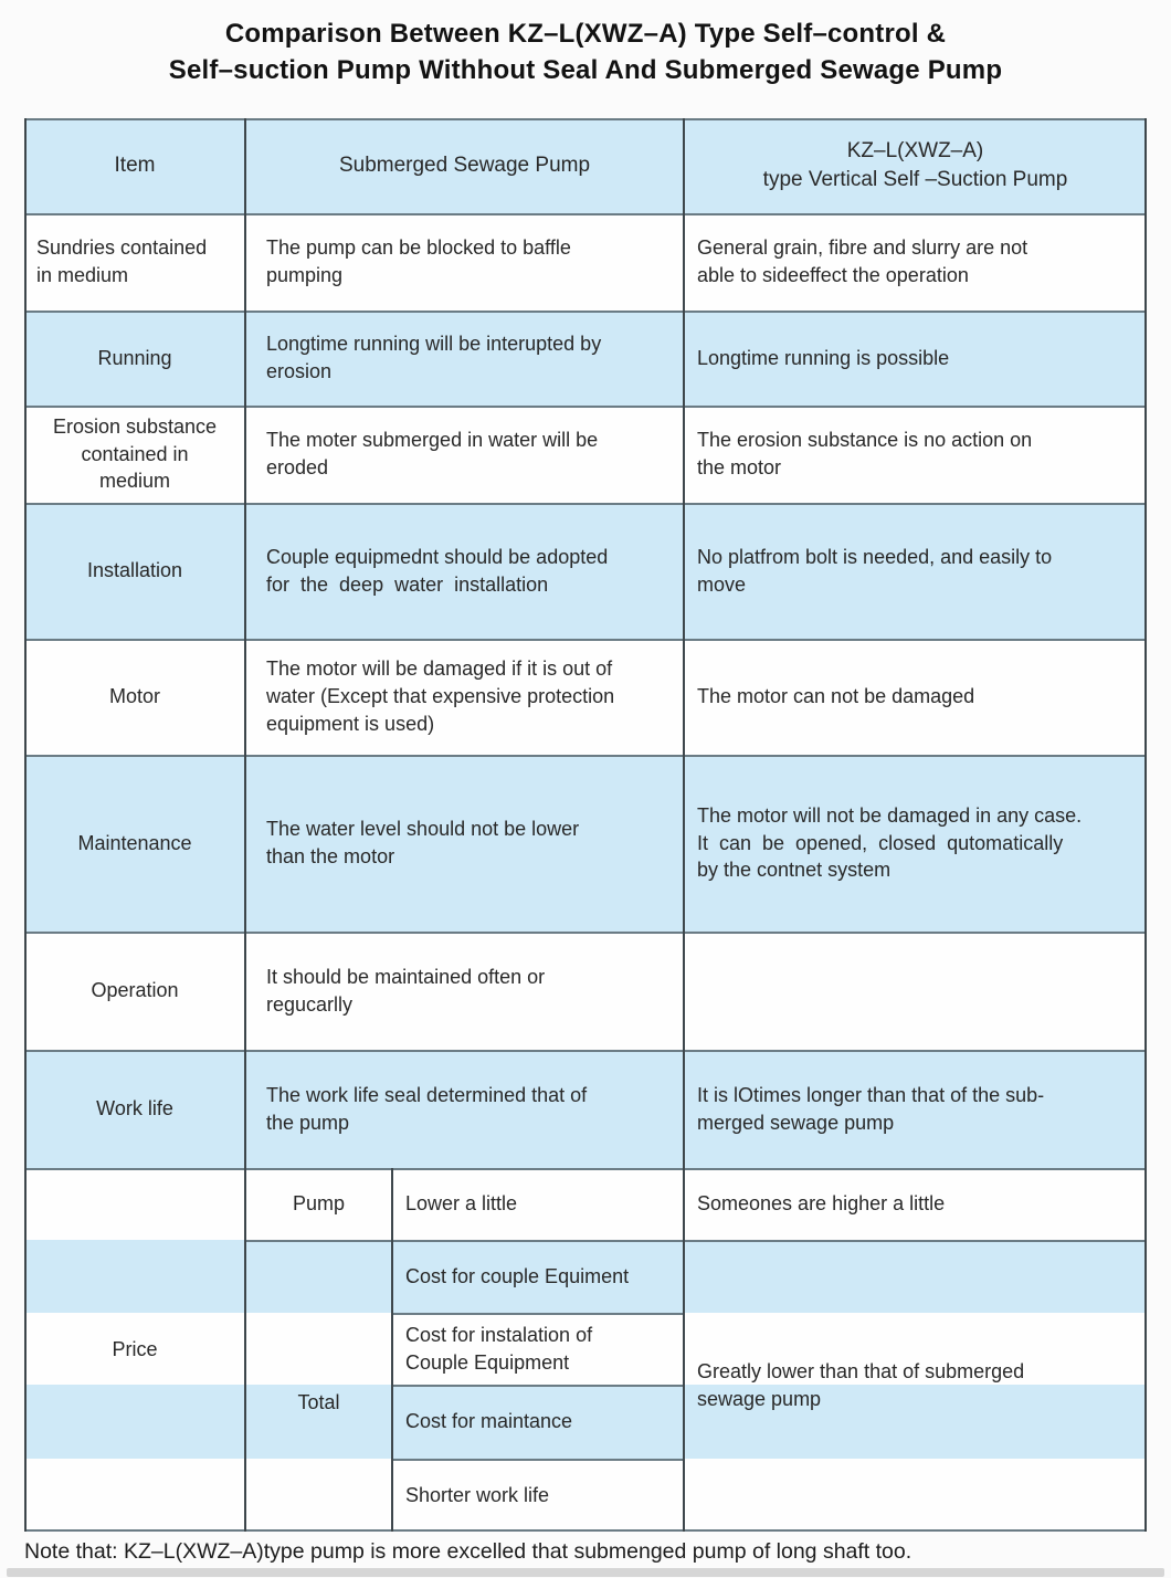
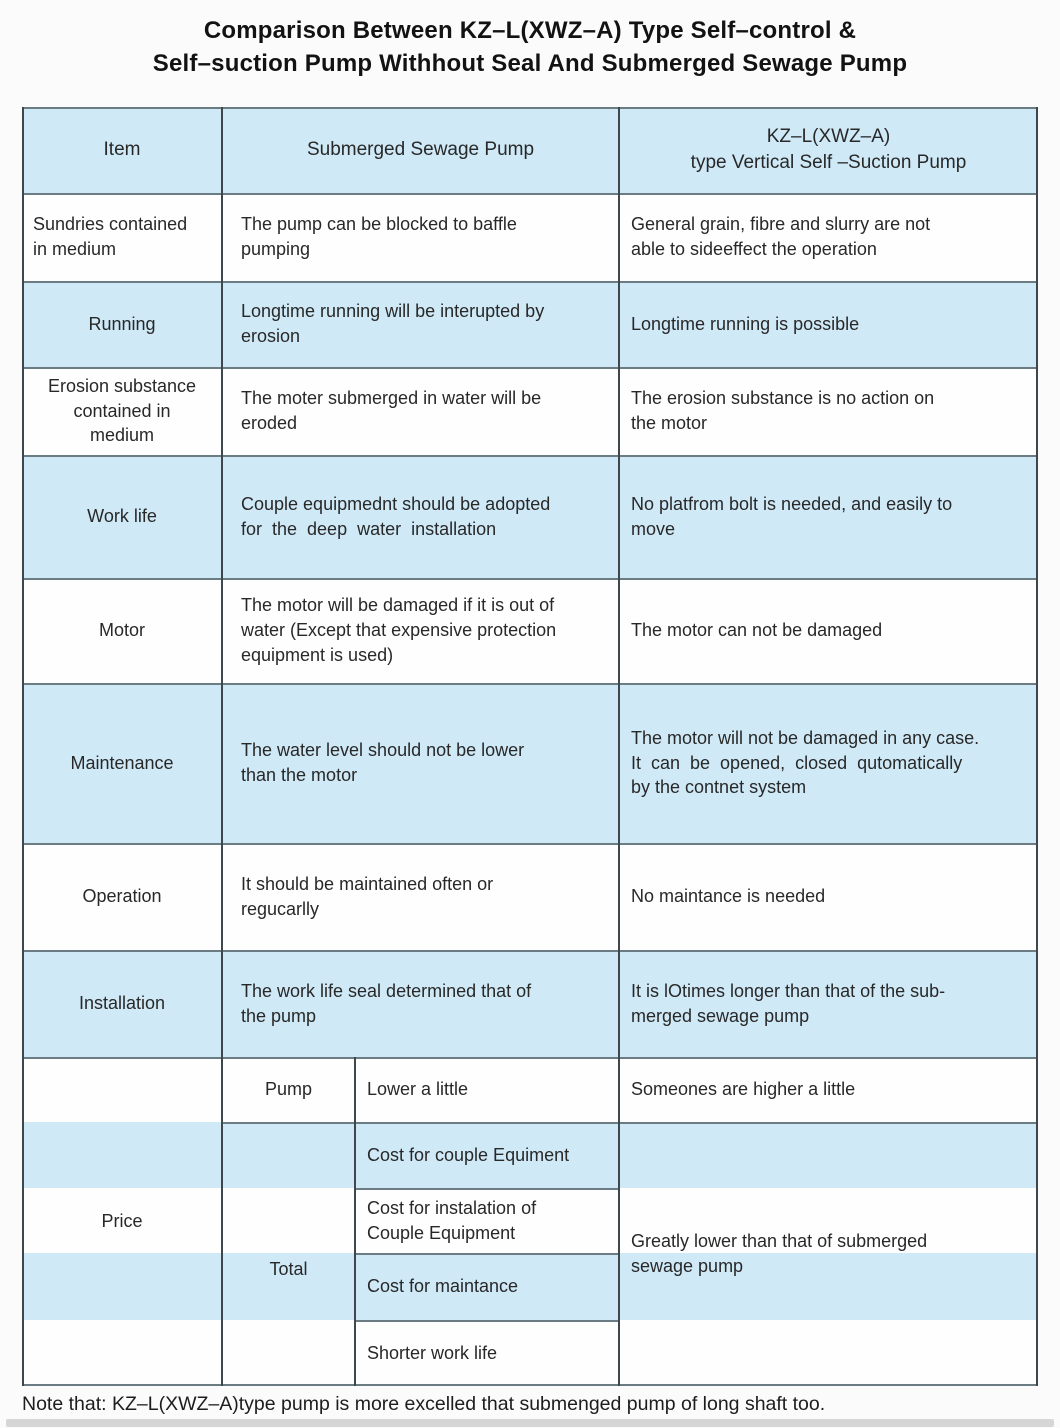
  Comparison Between KZ–L(XWZ–A) Type Self–control &
  Self–suction Pump Withhout Seal And Submerged Sewage Pump
  Item
  Submerged Sewage Pump
  KZ–L(XWZ–A)
  type Vertical Self –Suction Pump
  Sundries contained
  in medium
  The pump can be blocked to baffle
  pumping
  General grain, fibre and slurry are not
  able to sideeffect the operation
  Running
  Longtime running will be interupted by
  erosion
  Longtime running is possible
  Erosion substance
  contained in
  medium
  The moter submerged in water will be
  eroded
  The erosion substance is no action on
  the motor
- Installation
+ Work life
  Couple equipmednt should be adopted
  for the deep water installation
  No platfrom bolt is needed, and easily to
  move
  Motor
  The motor will be damaged if it is out of
  water (Except that expensive protection
  equipment is used)
  The motor can not be damaged
  Maintenance
  The water level should not be lower
  than the motor
  The motor will not be damaged in any case.
  It can be opened, closed qutomatically
  by the contnet system
  Operation
  It should be maintained often or
  regucarlly
+ No maintance is needed
- Work life
+ Installation
  The work life seal determined that of
  the pump
  It is lOtimes longer than that of the sub-
  merged sewage pump
  Price
  Pump
  Lower a little
  Someones are higher a little
  Total
  Cost for couple Equiment
  Cost for instalation of
  Couple Equipment
  Cost for maintance
  Shorter work life
  Greatly lower than that of submerged
  sewage pump
  Note that: KZ–L(XWZ–A)type pump is more excelled that submenged pump of long shaft too.
